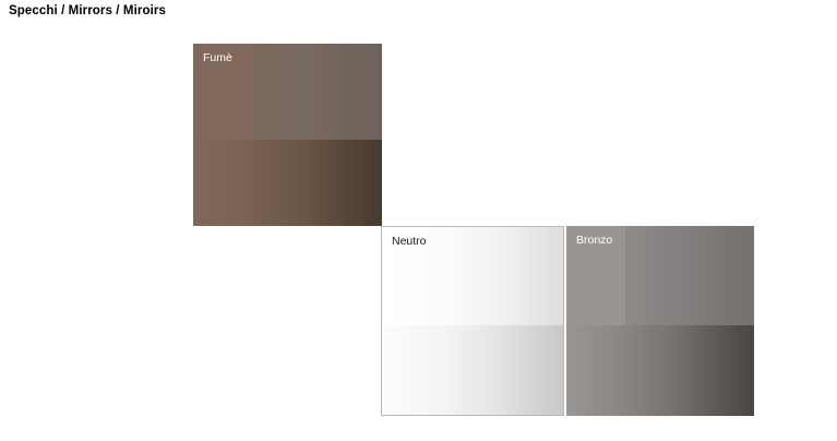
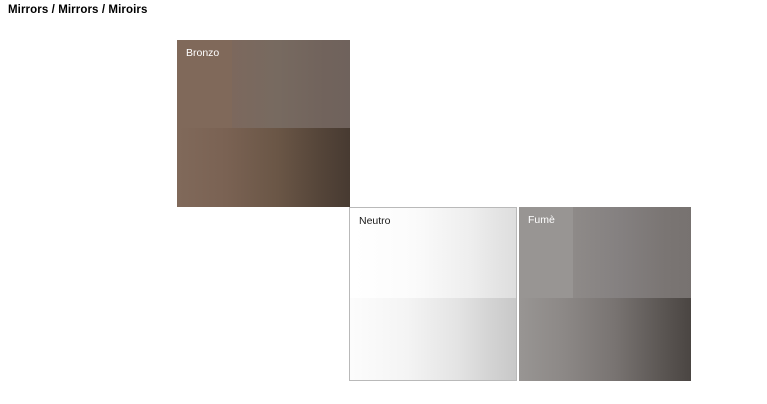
- Specchi / Mirrors / Miroirs
+ Mirrors / Mirrors / Miroirs
- Fumè
+ Bronzo
  Neutro
- Bronzo
+ Fumè
